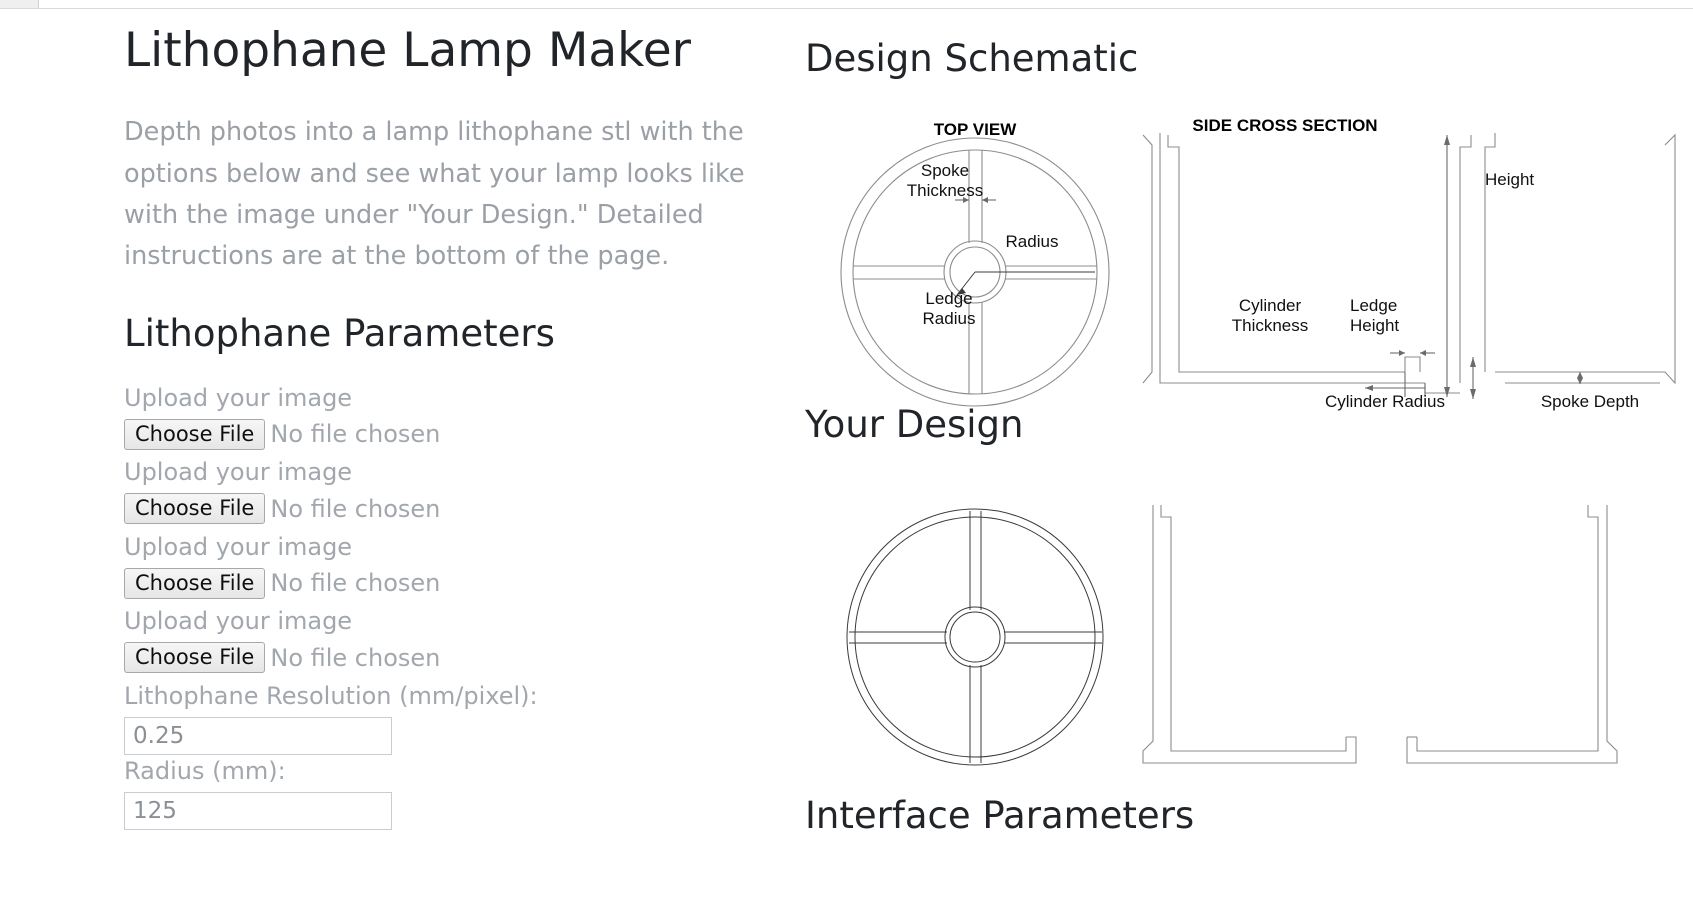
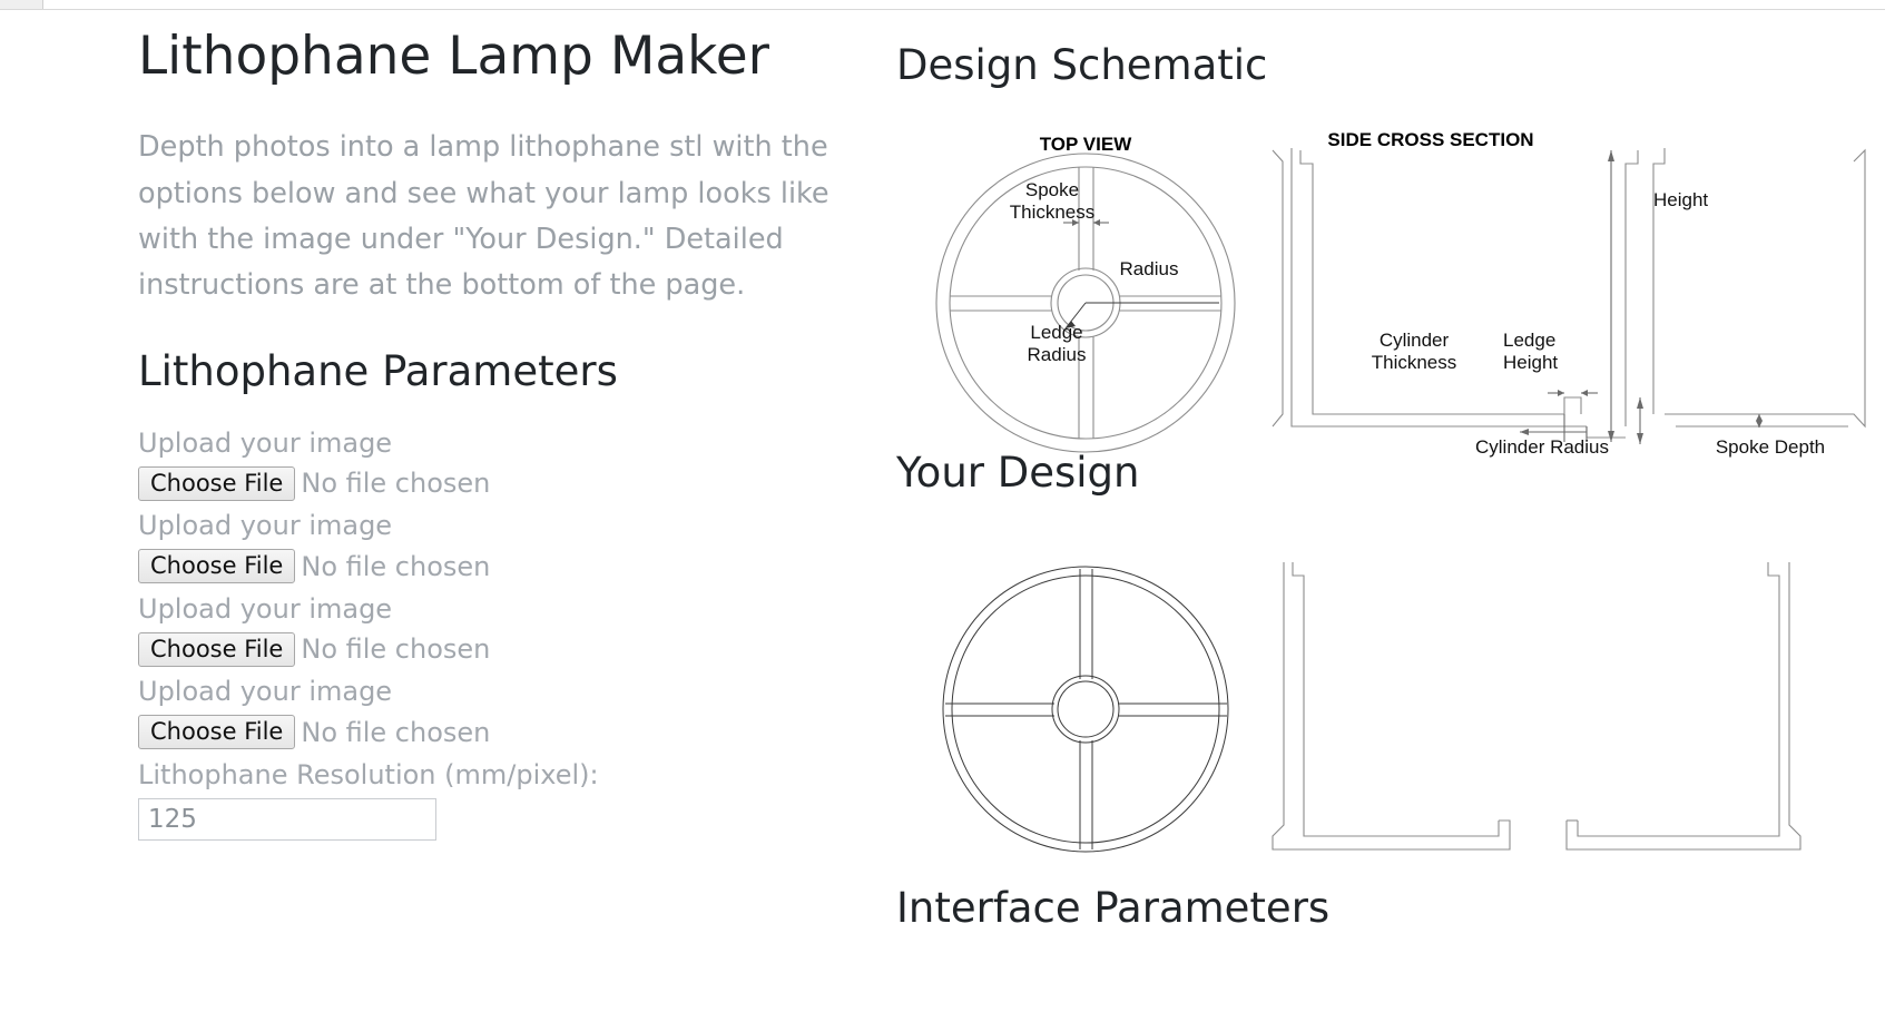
  Lithophane Lamp Maker
  Depth photos into a lamp lithophane stl with the options below and see what your lamp looks like with the image under "Your Design." Detailed instructions are at the bottom of the page.
  Lithophane Parameters
  Upload your image
  Choose File
  No file chosen
  Upload your image
  Choose File
  No file chosen
  Upload your image
  Choose File
  No file chosen
  Upload your image
  Choose File
  No file chosen
  Lithophane Resolution (mm/pixel):
- 0.25
- Radius (mm):
  125
  Design Schematic
  TOP VIEW
  Spoke
  Thickness
  Ledge
  Radius
  Radius
  SIDE CROSS SECTION
  Height
  Cylinder
  Thickness
  Ledge
  Height
  Cylinder Radius
  Spoke Depth
  Your Design
  Interface Parameters
